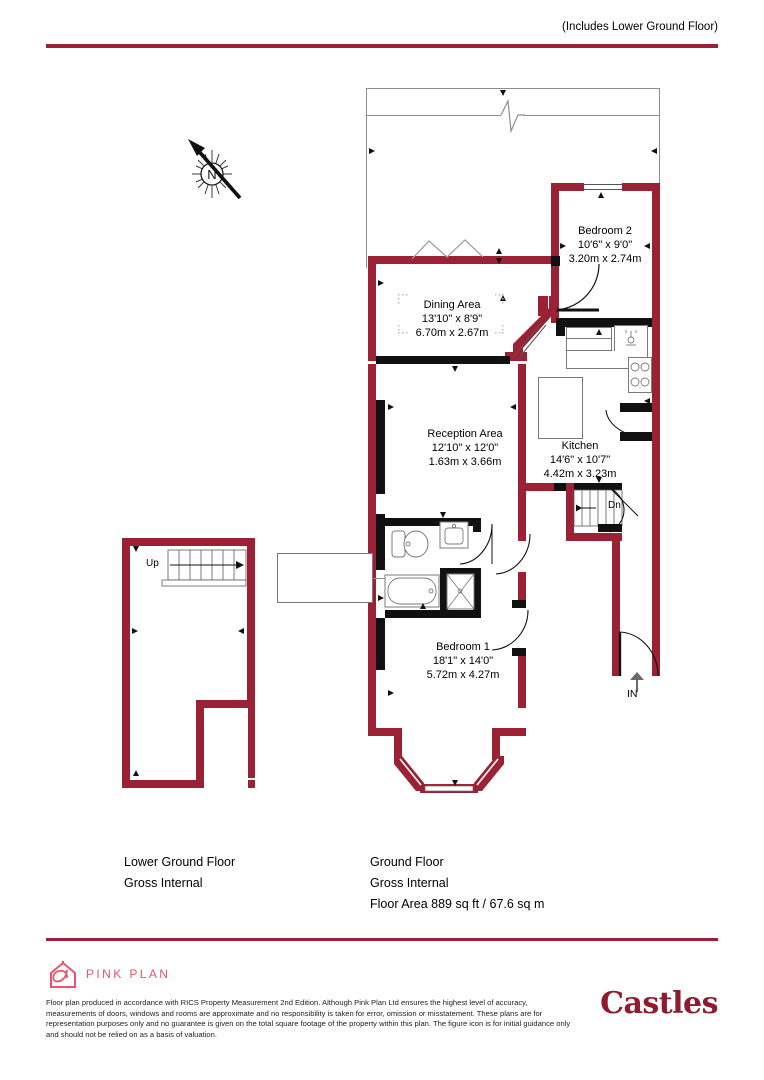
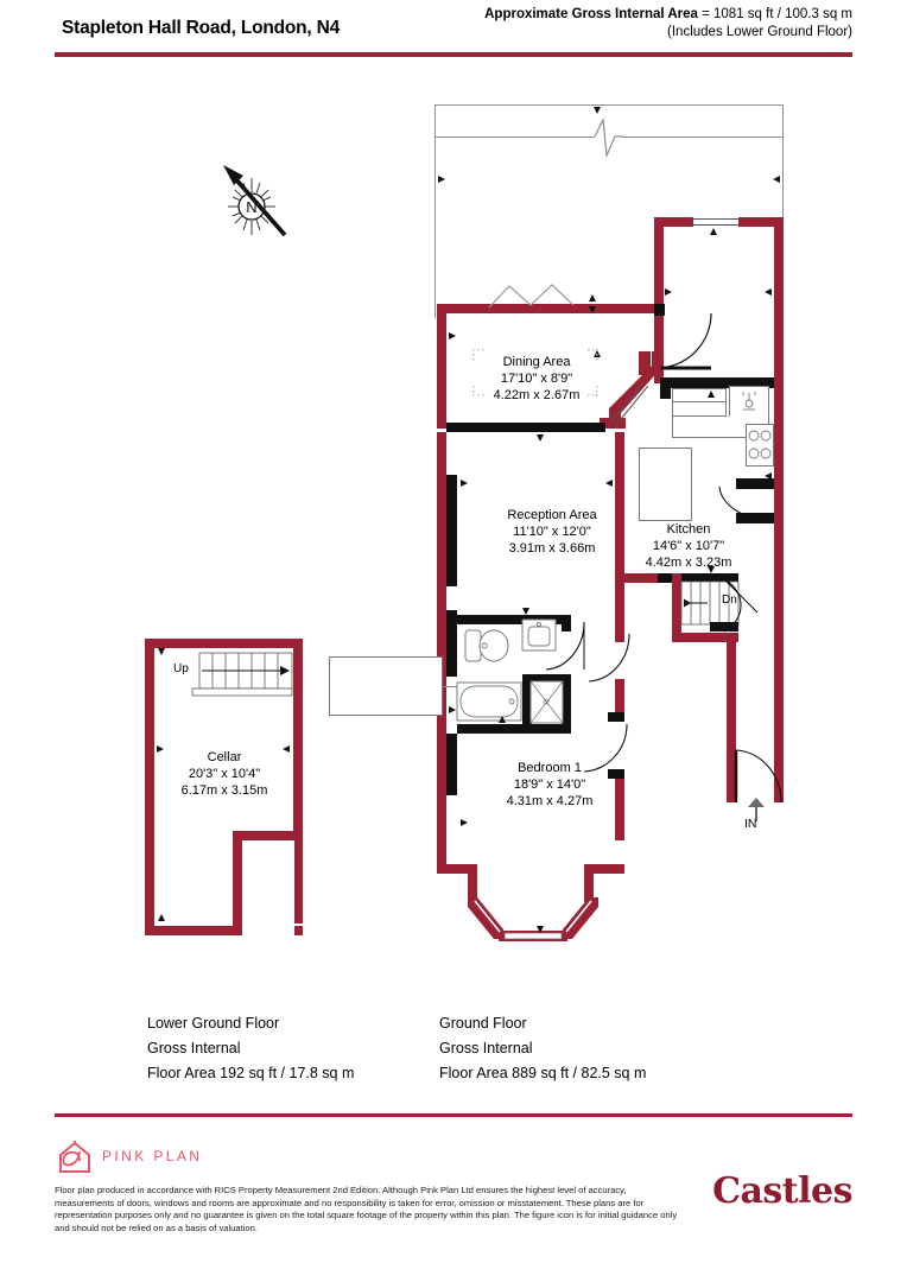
+ Stapleton Hall Road, London, N4
+ Approximate Gross Internal Area = 1081 sq ft / 100.3 sq m
  (Includes Lower Ground Floor)
  N
- Bedroom 2
- 10'6" x 9'0"
- 3.20m x 2.74m
  Dining Area
- 13'10" x 8'9"
+ 17'10" x 8'9"
- 6.70m x 2.67m
+ 4.22m x 2.67m
  Kitchen
  14'6" x 10'7"
  4.42m x 3.23m
  Reception Area
- 12'10" x 12'0"
+ 11'10" x 12'0"
- 1.63m x 3.66m
+ 3.91m x 3.66m
  Dn
  IN
  Bedroom 1
- 18'1" x 14'0"
+ 18'9" x 14'0"
- 5.72m x 4.27m
+ 4.31m x 4.27m
  Up
+ Cellar
+ 20'3" x 10'4"
+ 6.17m x 3.15m
  Lower Ground Floor
  Gross Internal
+ Floor Area 192 sq ft / 17.8 sq m
  Ground Floor
  Gross Internal
- Floor Area 889 sq ft / 67.6 sq m
+ Floor Area 889 sq ft / 82.5 sq m
  PINK PLAN
  Floor plan produced in accordance with RICS Property Measurement 2nd Edition. Although Pink Plan Ltd ensures the highest level of accuracy, measurements of doors, windows and rooms are approximate and no responsibility is taken for error, omission or misstatement. These plans are for representation purposes only and no guarantee is given on the total square footage of the property within this plan. The figure icon is for initial guidance only and should not be relied on as a basis of valuation.
  Castles
